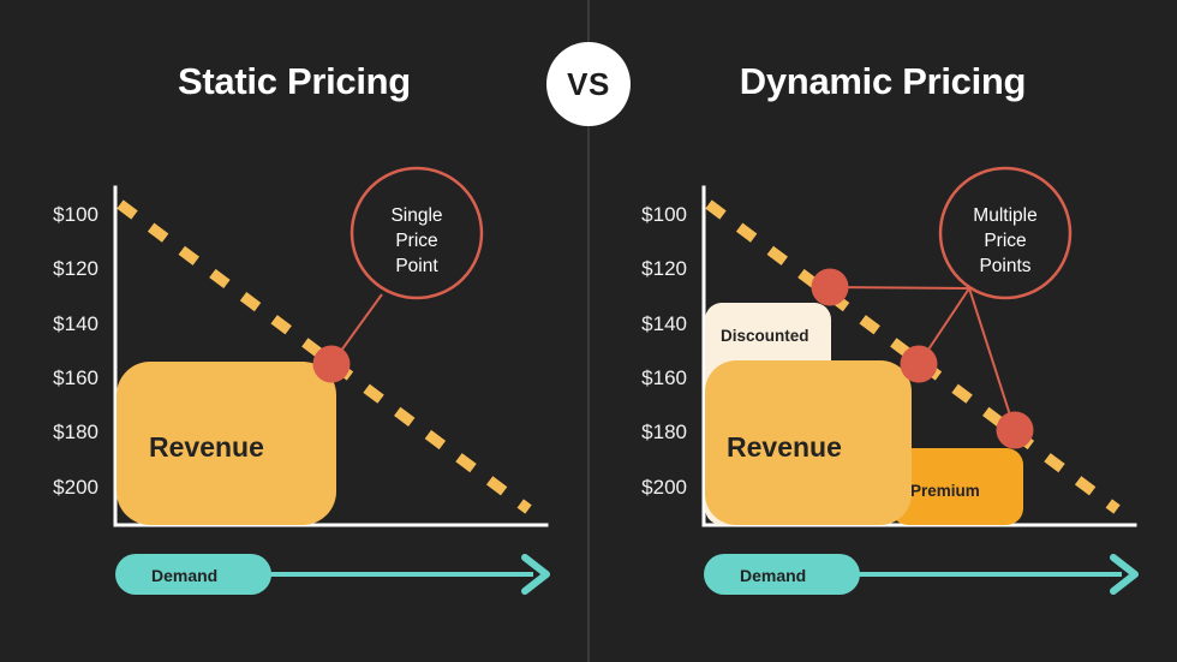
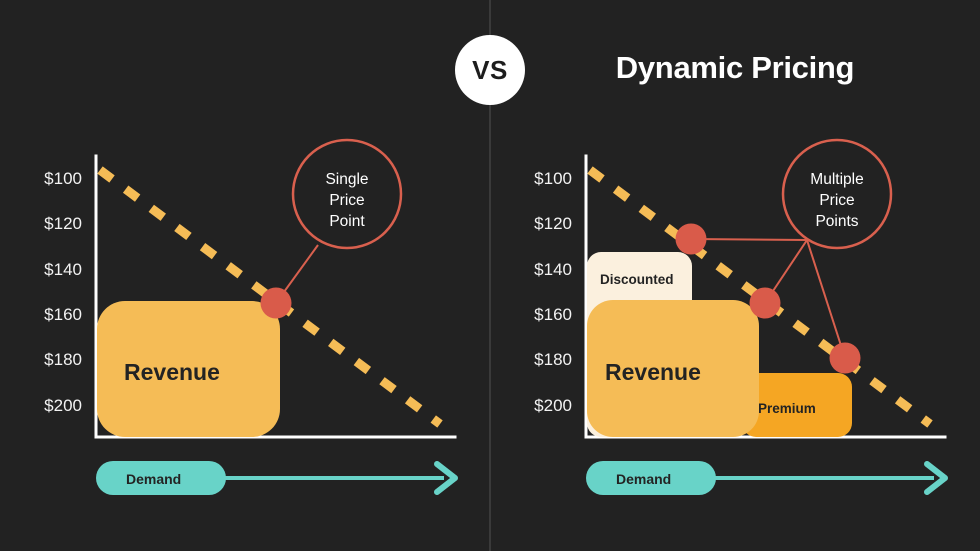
  VS
- Static Pricing
  Dynamic Pricing
  $100
  $120
  $140
  $160
  $180
  $200
  Revenue
  Single
  Price
  Point
  Demand
  $100
  $120
  $140
  $160
  $180
  $200
  Discounted
  Premium
  Revenue
  Multiple
  Price
  Points
  Demand
